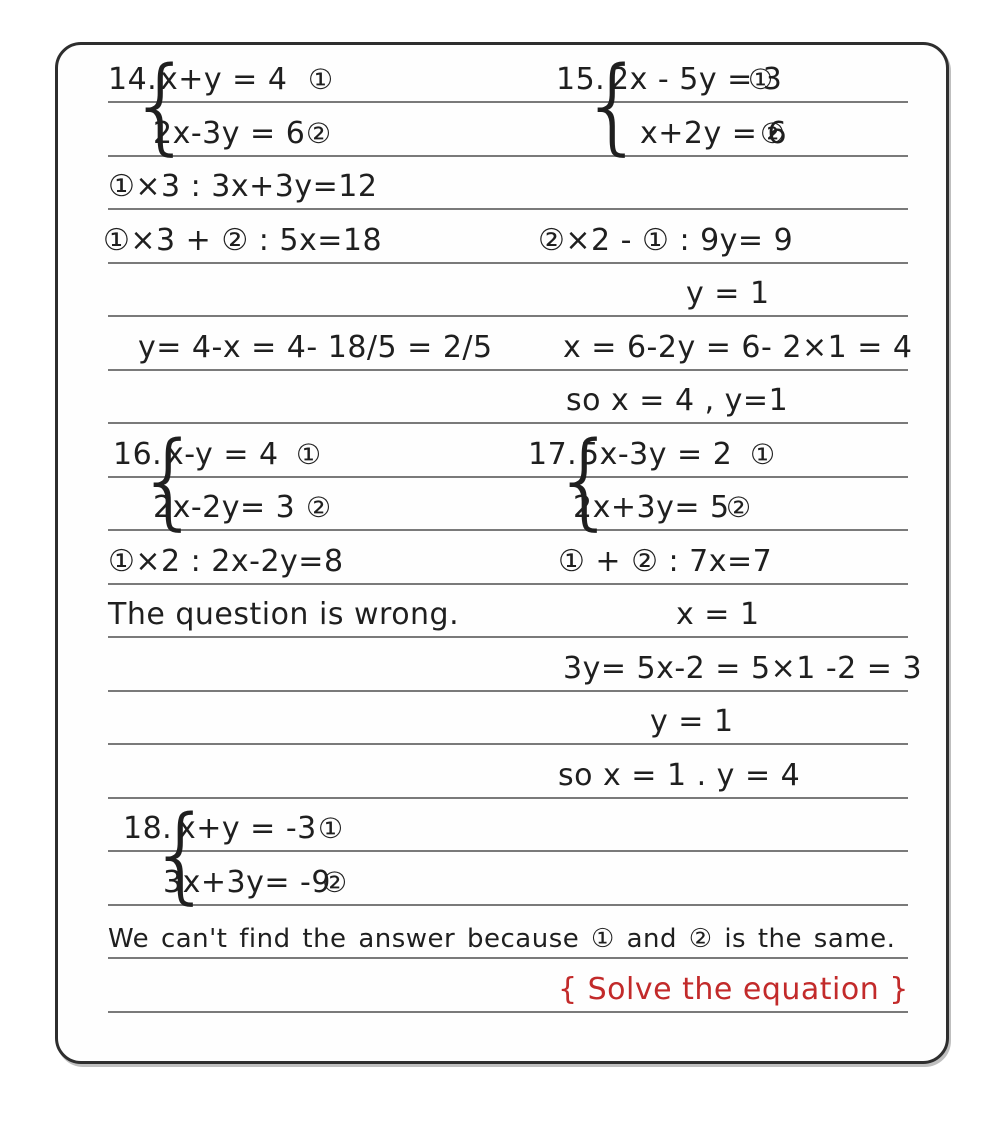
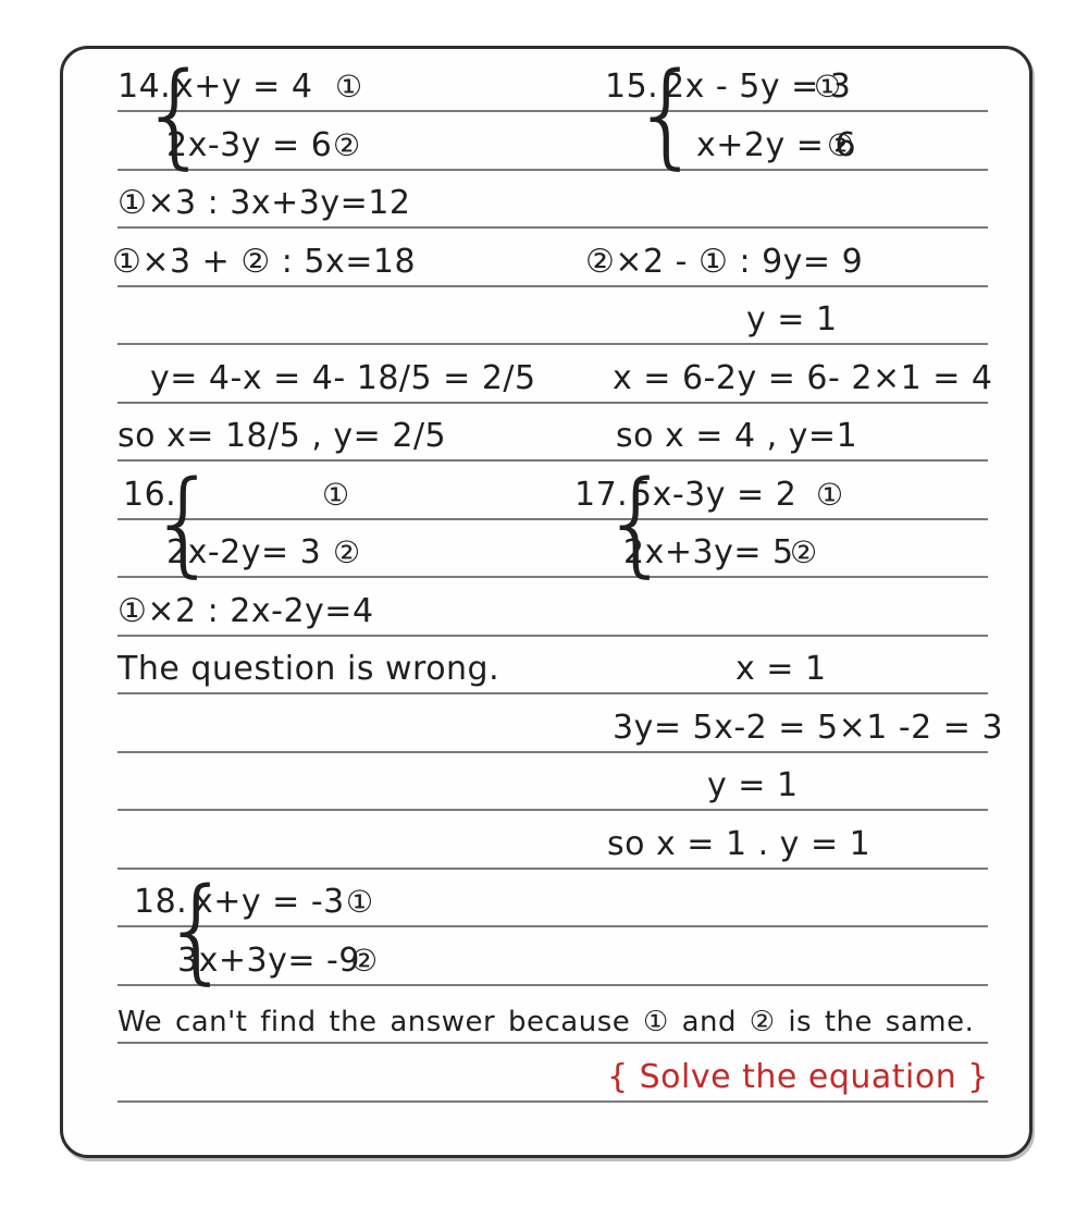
  14.
  {
  x+y = 4
  ①
  2x-3y = 6
  ②
  ①×3 : 3x+3y=12
  ①×3 + ② : 5x=18
  y= 4-x = 4- 18/5 = 2/5
+ so x= 18/5 , y= 2/5
  15.
  {
  2x - 5y = 3
  ①
  x+2y = 6
  ②
  ②×2 - ① : 9y= 9
  y = 1
  x = 6-2y = 6- 2×1 = 4
  so x = 4 , y=1
  16.
  {
- x-y = 4
  ①
  2x-2y= 3
  ②
- ①×2 : 2x-2y=8
+ ①×2 : 2x-2y=4
  The question is wrong.
  17.
  {
  5x-3y = 2
  ①
  2x+3y= 5
  ②
- ① + ② : 7x=7
  x = 1
  3y= 5x-2 = 5×1 -2 = 3
  y = 1
- so x = 1 . y = 4
+ so x = 1 . y = 1
  18.
  {
  x+y = -3
  ①
  3x+3y= -9
  ②
  We can't find the answer because ① and ② is the same.
  { Solve the equation }
